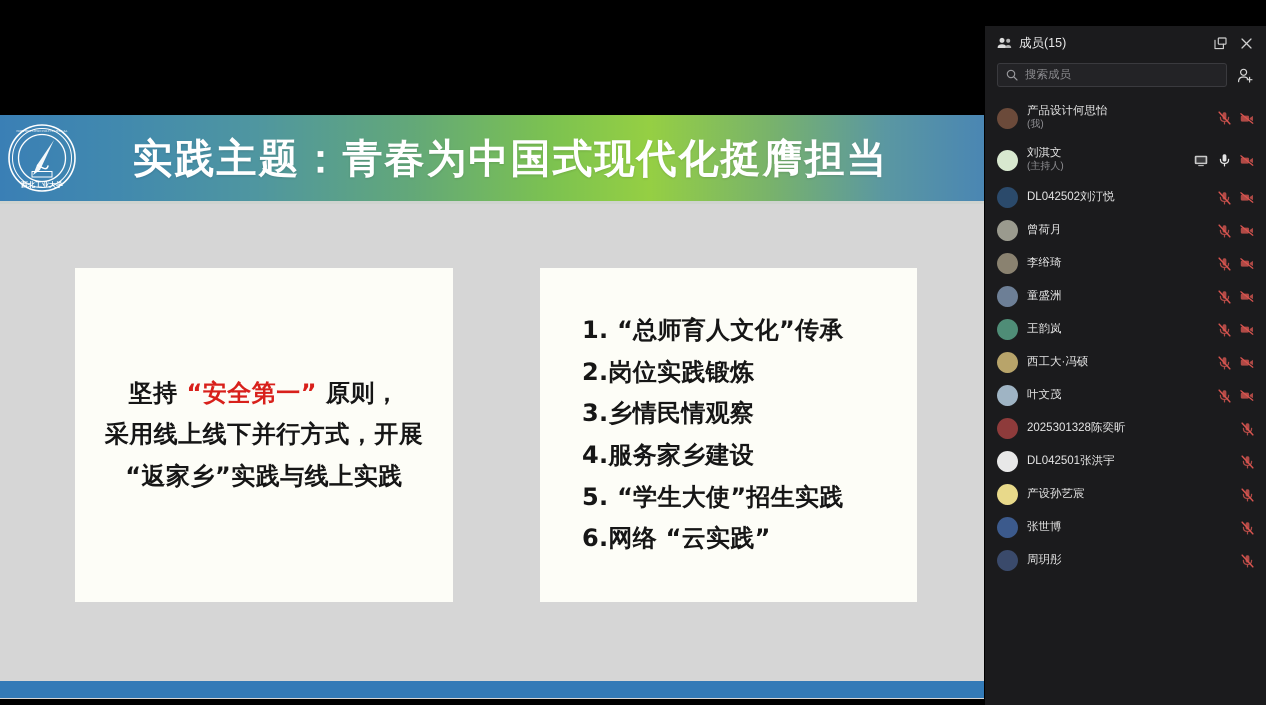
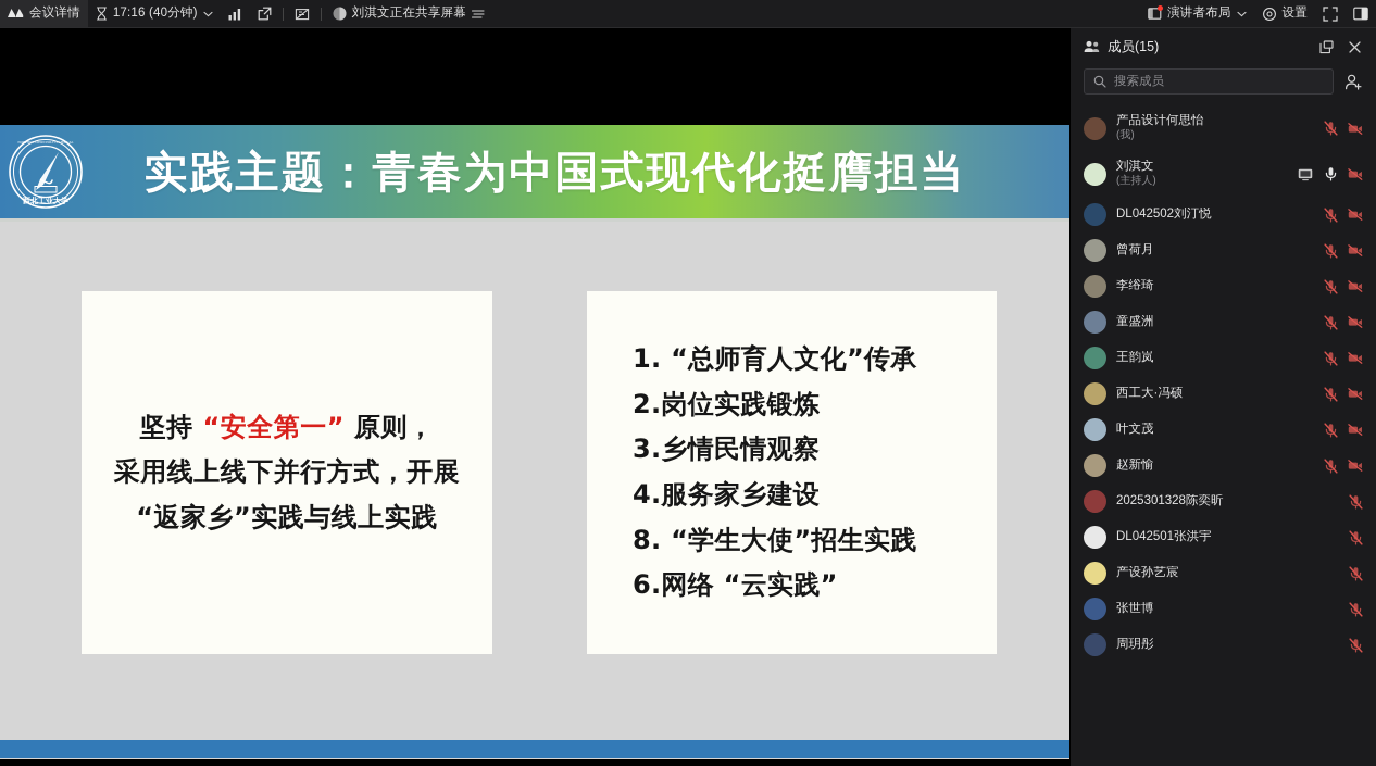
+ 会议详情
+ 17:16 (40分钟)
+ 刘淇文正在共享屏幕
+ 演讲者布局
+ 设置
  西北工业大学
  实践主题：青春为中国式现代化挺膺担当
  坚持 “安全第一” 原则，
  采用线上线下并行方式，开展
  “返家乡”实践与线上实践
  1. “总师育人文化”传承
  2.岗位实践锻炼
  3.乡情民情观察
  4.服务家乡建设
- 5. “学生大使”招生实践
+ 8. “学生大使”招生实践
  6.网络 “云实践”
  成员(15)
  搜索成员
  产品设计何思怡
  (我)
  刘淇文
  (主持人)
  DL042502刘汀悦
  曾荷月
  李绤琦
  童盛洲
  王韵岚
  西工大·冯硕
  叶文茂
+ 赵新愉
  2025301328陈奕昕
  DL042501张洪宇
  产设孙艺宸
  张世博
  周玥彤
